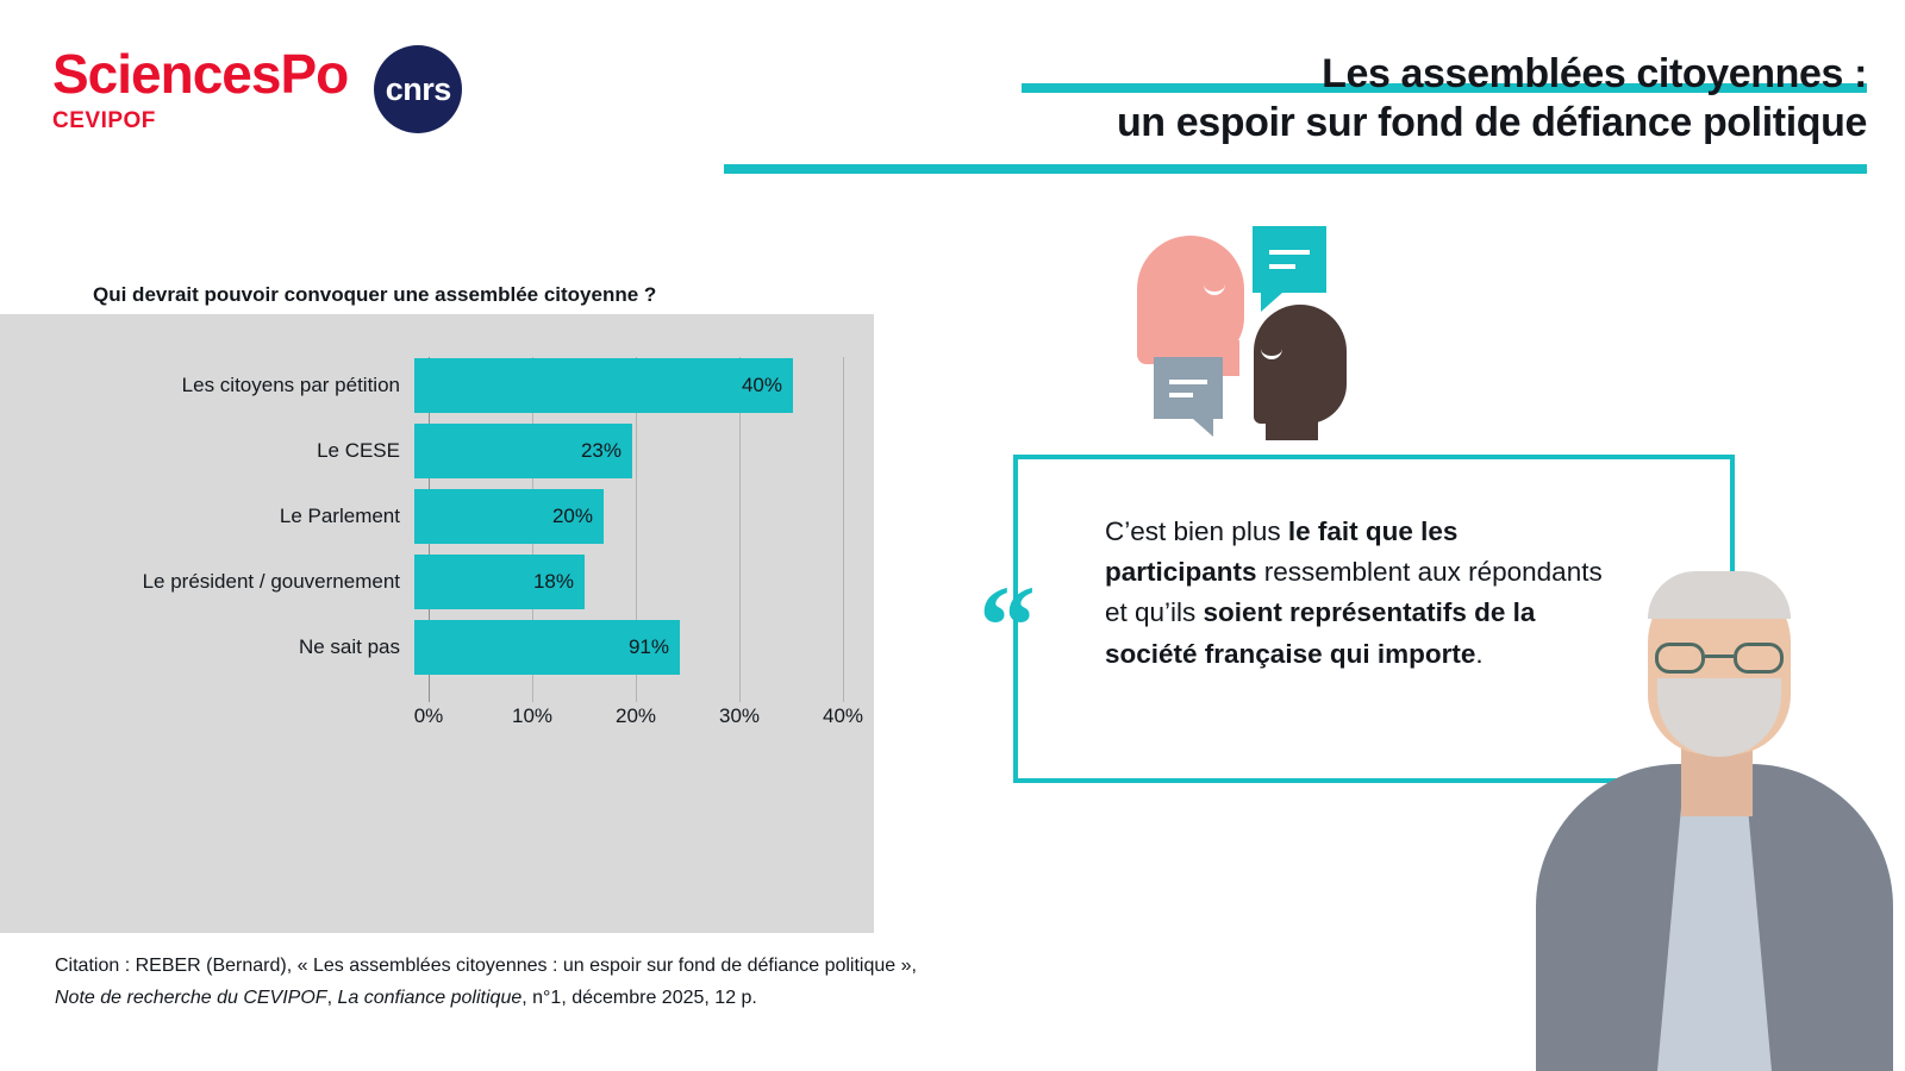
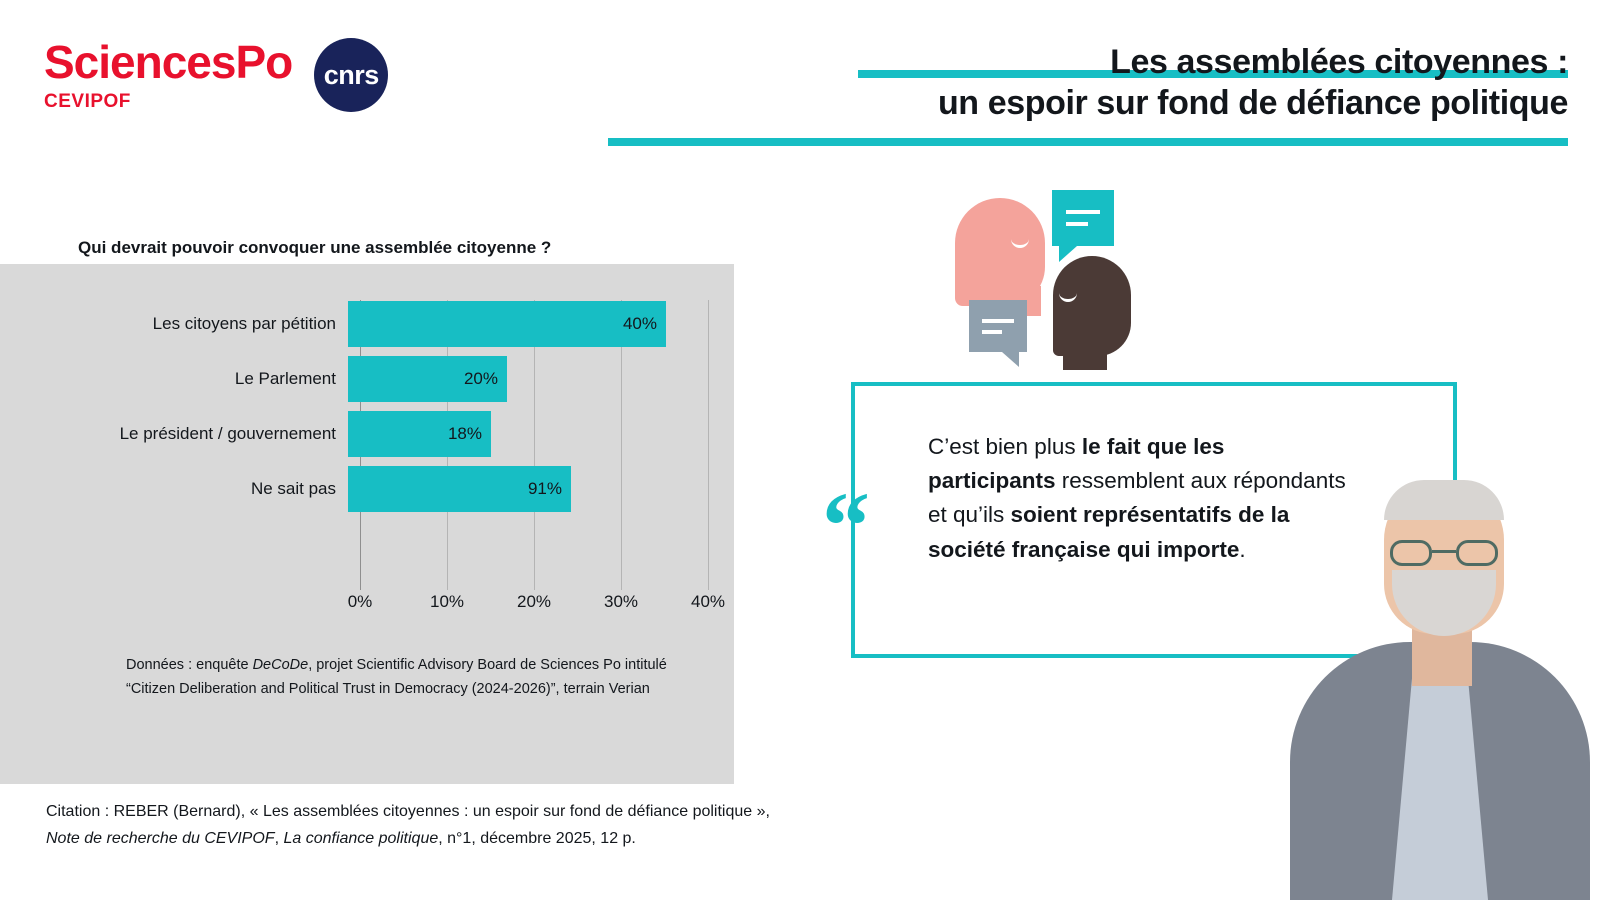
  SciencesPo
  CEVIPOF
  cnrs
  Les assemblées citoyennes :
  un espoir sur fond de défiance politique
  Qui devrait pouvoir convoquer une assemblée citoyenne ?
  Les citoyens par pétition
  40%
- Le CESE
- 23%
  Le Parlement
  20%
  Le président / gouvernement
  18%
  Ne sait pas
  91%
  0%
  10%
  20%
  30%
  40%
+ Données : enquête DeCoDe, projet Scientific Advisory Board de Sciences Po intitulé “Citizen Deliberation and Political Trust in Democracy (2024-2026)”, terrain Verian
  “
  C’est bien plus le fait que les participants ressemblent aux répondants et qu’ils soient représentatifs de la société française qui importe.
  Citation : REBER (Bernard), « Les assemblées citoyennes : un espoir sur fond de défiance politique »,
  Note de recherche du CEVIPOF, La confiance politique, n°1, décembre 2025, 12 p.
